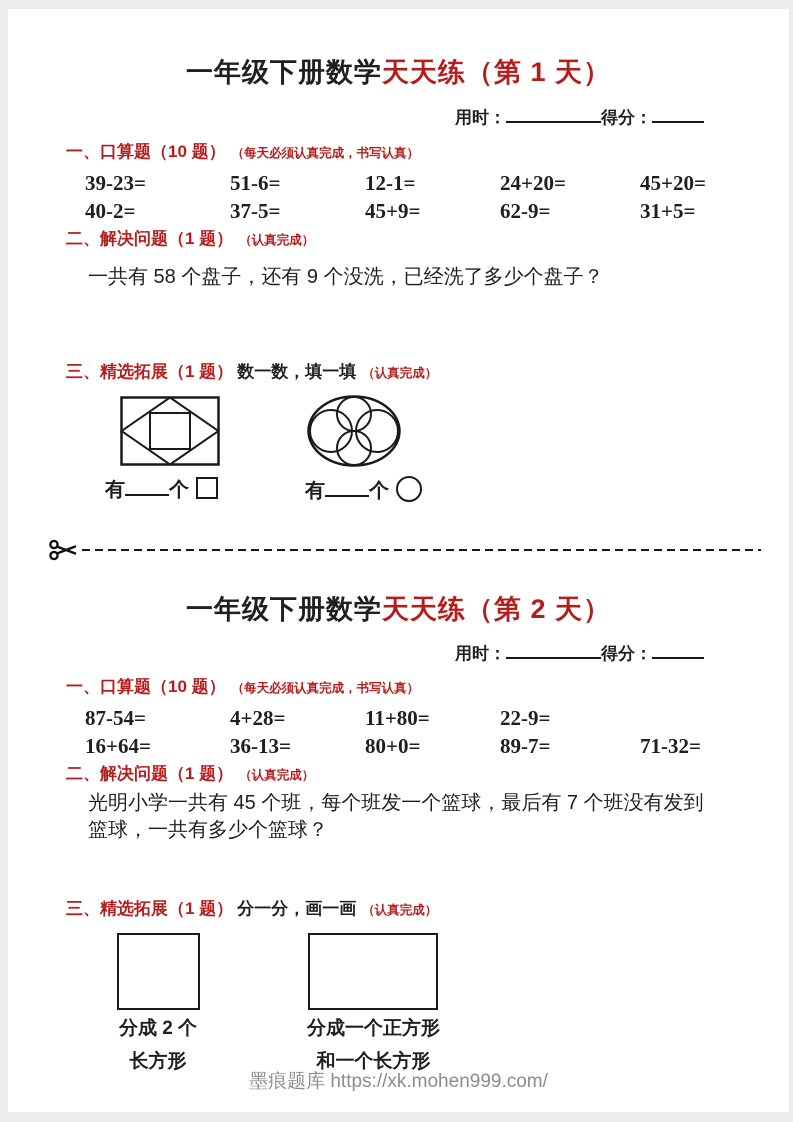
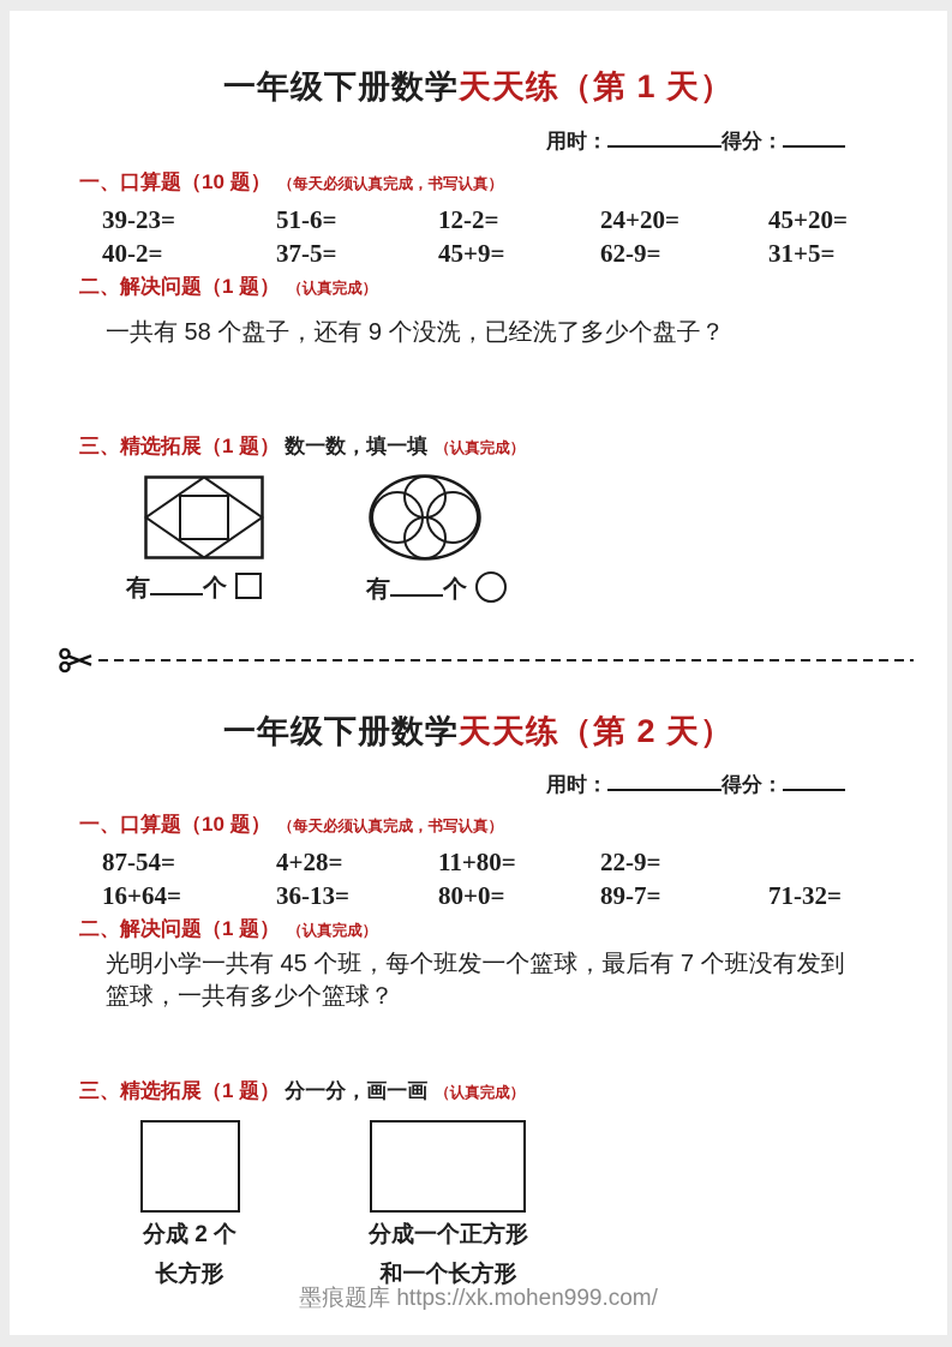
  一年级下册数学天天练（第 1 天）
  用时： 得分：
  一、口算题（10 题） （每天必须认真完成，书写认真）
  39-23=
  51-6=
- 12-1=
+ 12-2=
  24+20=
  45+20=
  40-2=
  37-5=
  45+9=
  62-9=
  31+5=
  二、解决问题（1 题） （认真完成）
  一共有 58 个盘子，还有 9 个没洗，已经洗了多少个盘子？
  三、精选拓展（1 题） 数一数，填一填 （认真完成）
  有 个
  有 个
  一年级下册数学天天练（第 2 天）
  用时： 得分：
  一、口算题（10 题） （每天必须认真完成，书写认真）
  87-54=
  4+28=
  11+80=
  22-9=
  16+64=
  36-13=
  80+0=
  89-7=
  71-32=
  二、解决问题（1 题） （认真完成）
  光明小学一共有 45 个班，每个班发一个篮球，最后有 7 个班没有发到篮球，一共有多少个篮球？
  三、精选拓展（1 题） 分一分，画一画 （认真完成）
  分成 2 个
  长方形
  分成一个正方形
  和一个长方形
  墨痕题库 https://xk.mohen999.com/
